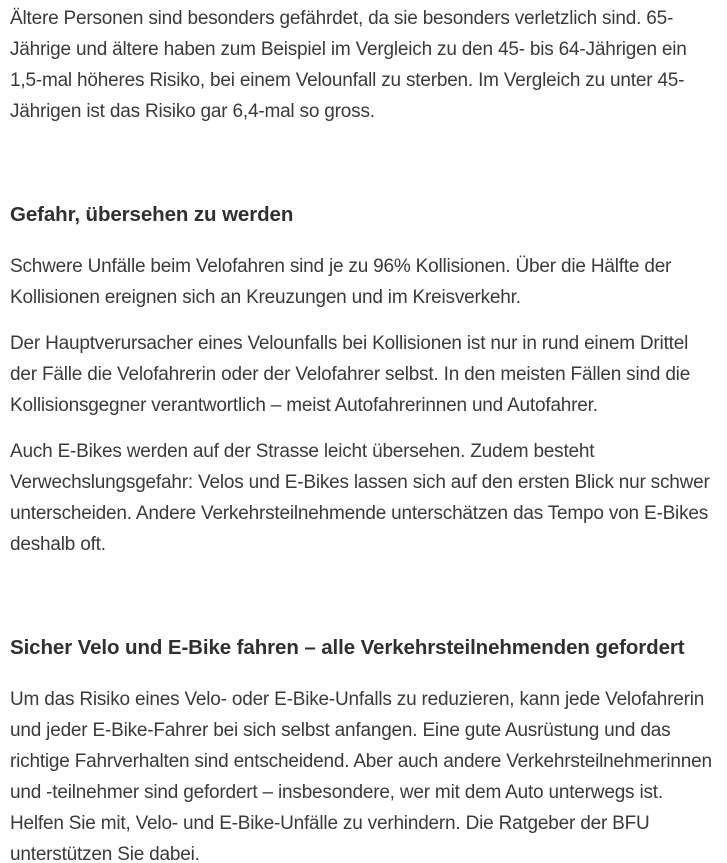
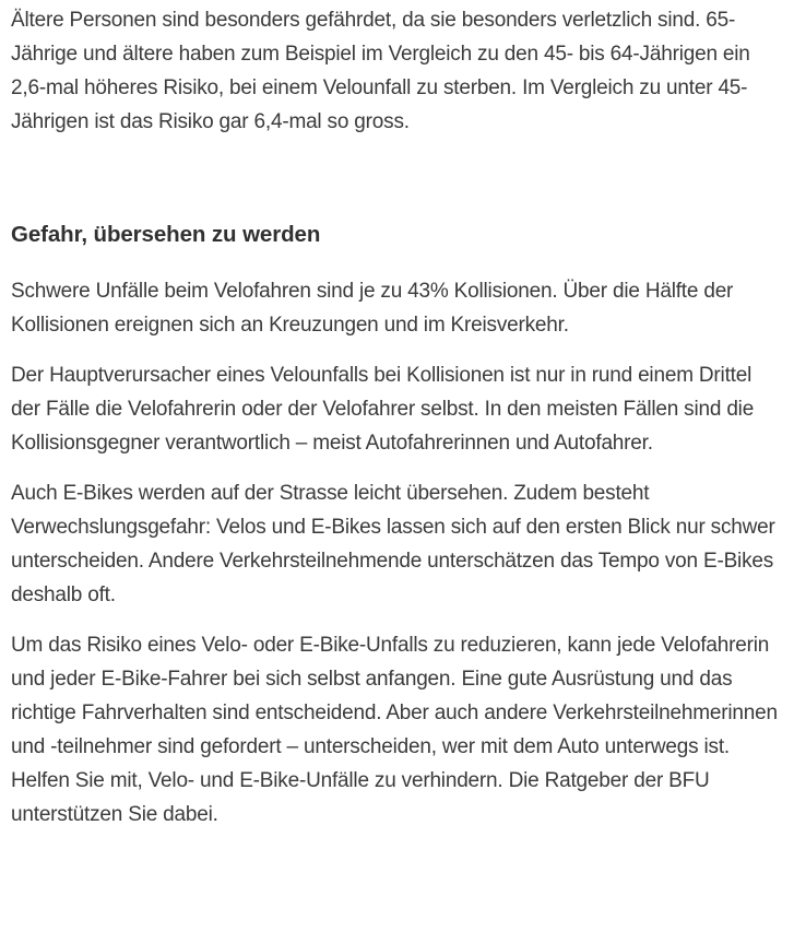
- Ältere Personen sind besonders gefährdet, da sie besonders verletzlich sind. 65-Jährige und ältere haben zum Beispiel im Vergleich zu den 45- bis 64-Jährigen ein 1,5-mal höheres Risiko, bei einem Velounfall zu sterben. Im Vergleich zu unter 45-Jährigen ist das Risiko gar 6,4-mal so gross.
+ Ältere Personen sind besonders gefährdet, da sie besonders verletzlich sind. 65-Jährige und ältere haben zum Beispiel im Vergleich zu den 45- bis 64-Jährigen ein 2,6-mal höheres Risiko, bei einem Velounfall zu sterben. Im Vergleich zu unter 45-Jährigen ist das Risiko gar 6,4-mal so gross.
  Gefahr, übersehen zu werden
- Schwere Unfälle beim Velofahren sind je zu 96% Kollisionen. Über die Hälfte der Kollisionen ereignen sich an Kreuzungen und im Kreisverkehr.
+ Schwere Unfälle beim Velofahren sind je zu 43% Kollisionen. Über die Hälfte der Kollisionen ereignen sich an Kreuzungen und im Kreisverkehr.
  Der Hauptverursacher eines Velounfalls bei Kollisionen ist nur in rund einem Drittel der Fälle die Velofahrerin oder der Velofahrer selbst. In den meisten Fällen sind die Kollisionsgegner verantwortlich – meist Autofahrerinnen und Autofahrer.
  Auch E-Bikes werden auf der Strasse leicht übersehen. Zudem besteht Verwechslungsgefahr: Velos und E-Bikes lassen sich auf den ersten Blick nur schwer unterscheiden. Andere Verkehrsteilnehmende unterschätzen das Tempo von E-Bikes deshalb oft.
- Sicher Velo und E-Bike fahren – alle Verkehrsteilnehmenden gefordert
- Um das Risiko eines Velo- oder E-Bike-Unfalls zu reduzieren, kann jede Velofahrerin und jeder E-Bike-Fahrer bei sich selbst anfangen. Eine gute Ausrüstung und das richtige Fahrverhalten sind entscheidend. Aber auch andere Verkehrsteilnehmerinnen und -teilnehmer sind gefordert – insbesondere, wer mit dem Auto unterwegs ist. Helfen Sie mit, Velo- und E-Bike-Unfälle zu verhindern. Die Ratgeber der BFU unterstützen Sie dabei.
+ Um das Risiko eines Velo- oder E-Bike-Unfalls zu reduzieren, kann jede Velofahrerin und jeder E-Bike-Fahrer bei sich selbst anfangen. Eine gute Ausrüstung und das richtige Fahrverhalten sind entscheidend. Aber auch andere Verkehrsteilnehmerinnen und -teilnehmer sind gefordert – unterscheiden, wer mit dem Auto unterwegs ist. Helfen Sie mit, Velo- und E-Bike-Unfälle zu verhindern. Die Ratgeber der BFU unterstützen Sie dabei.
